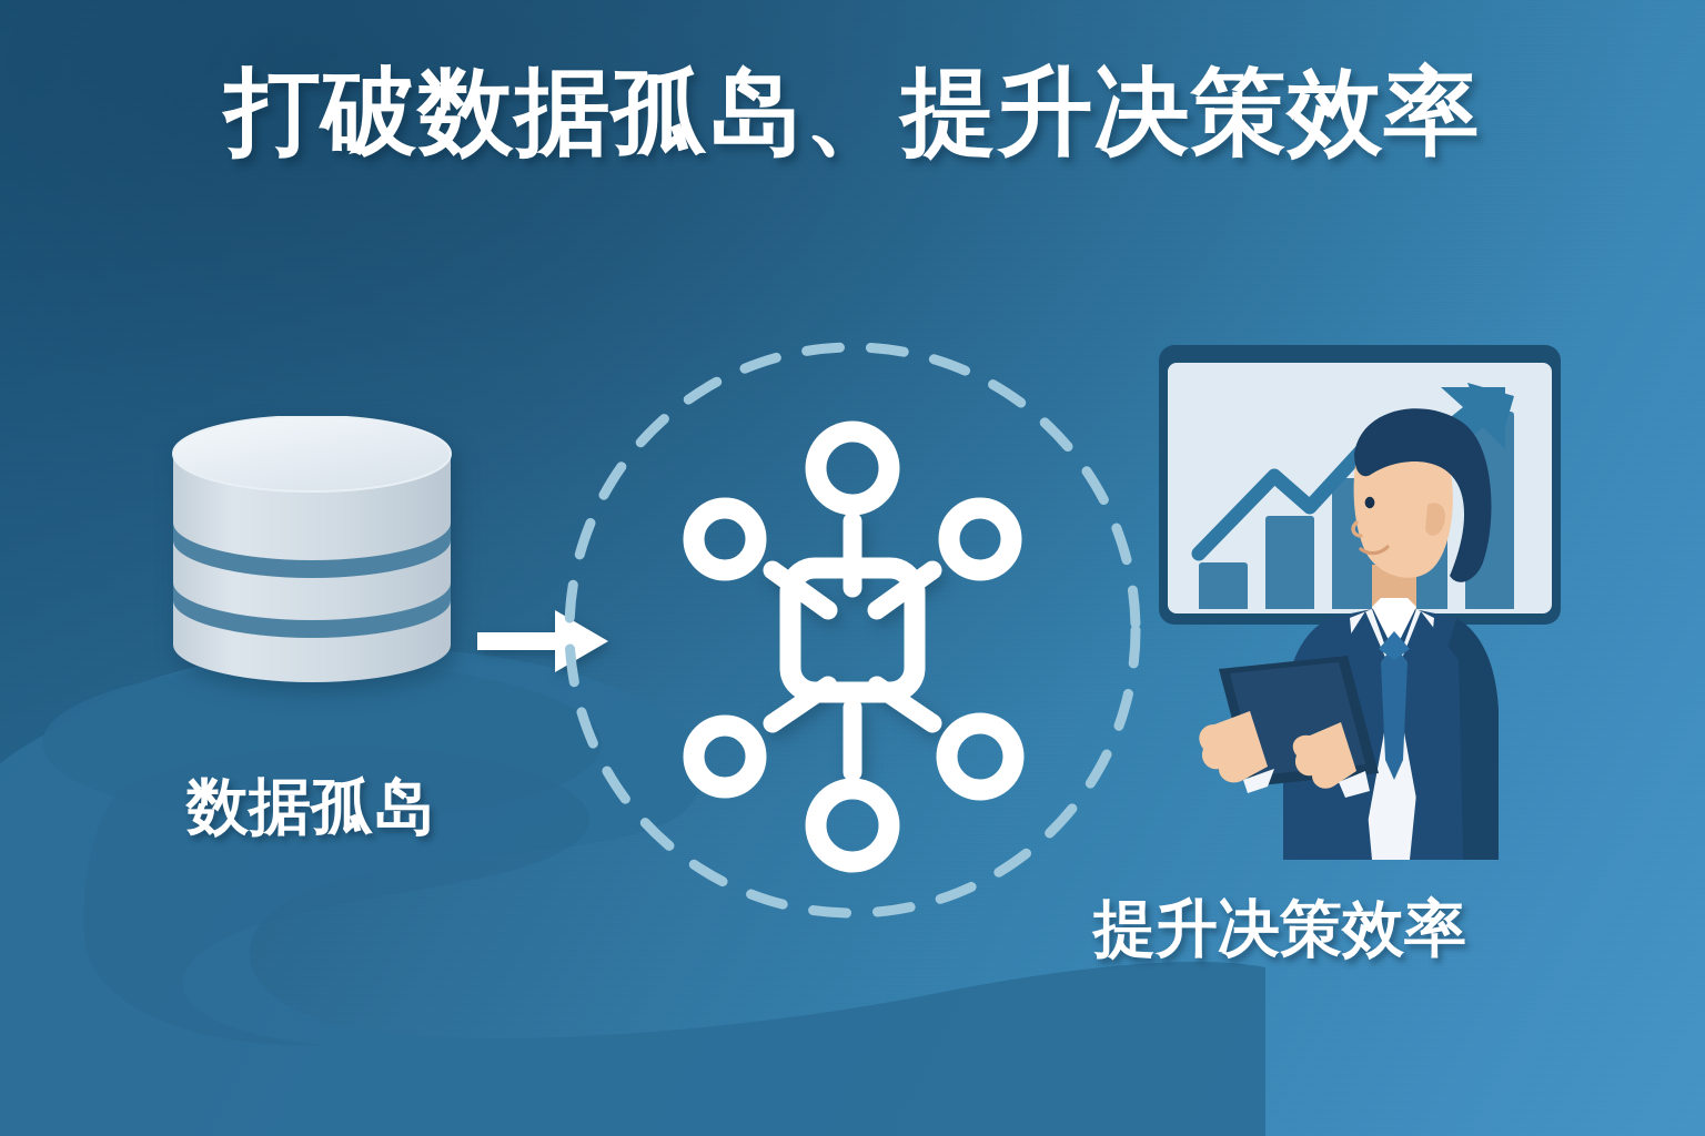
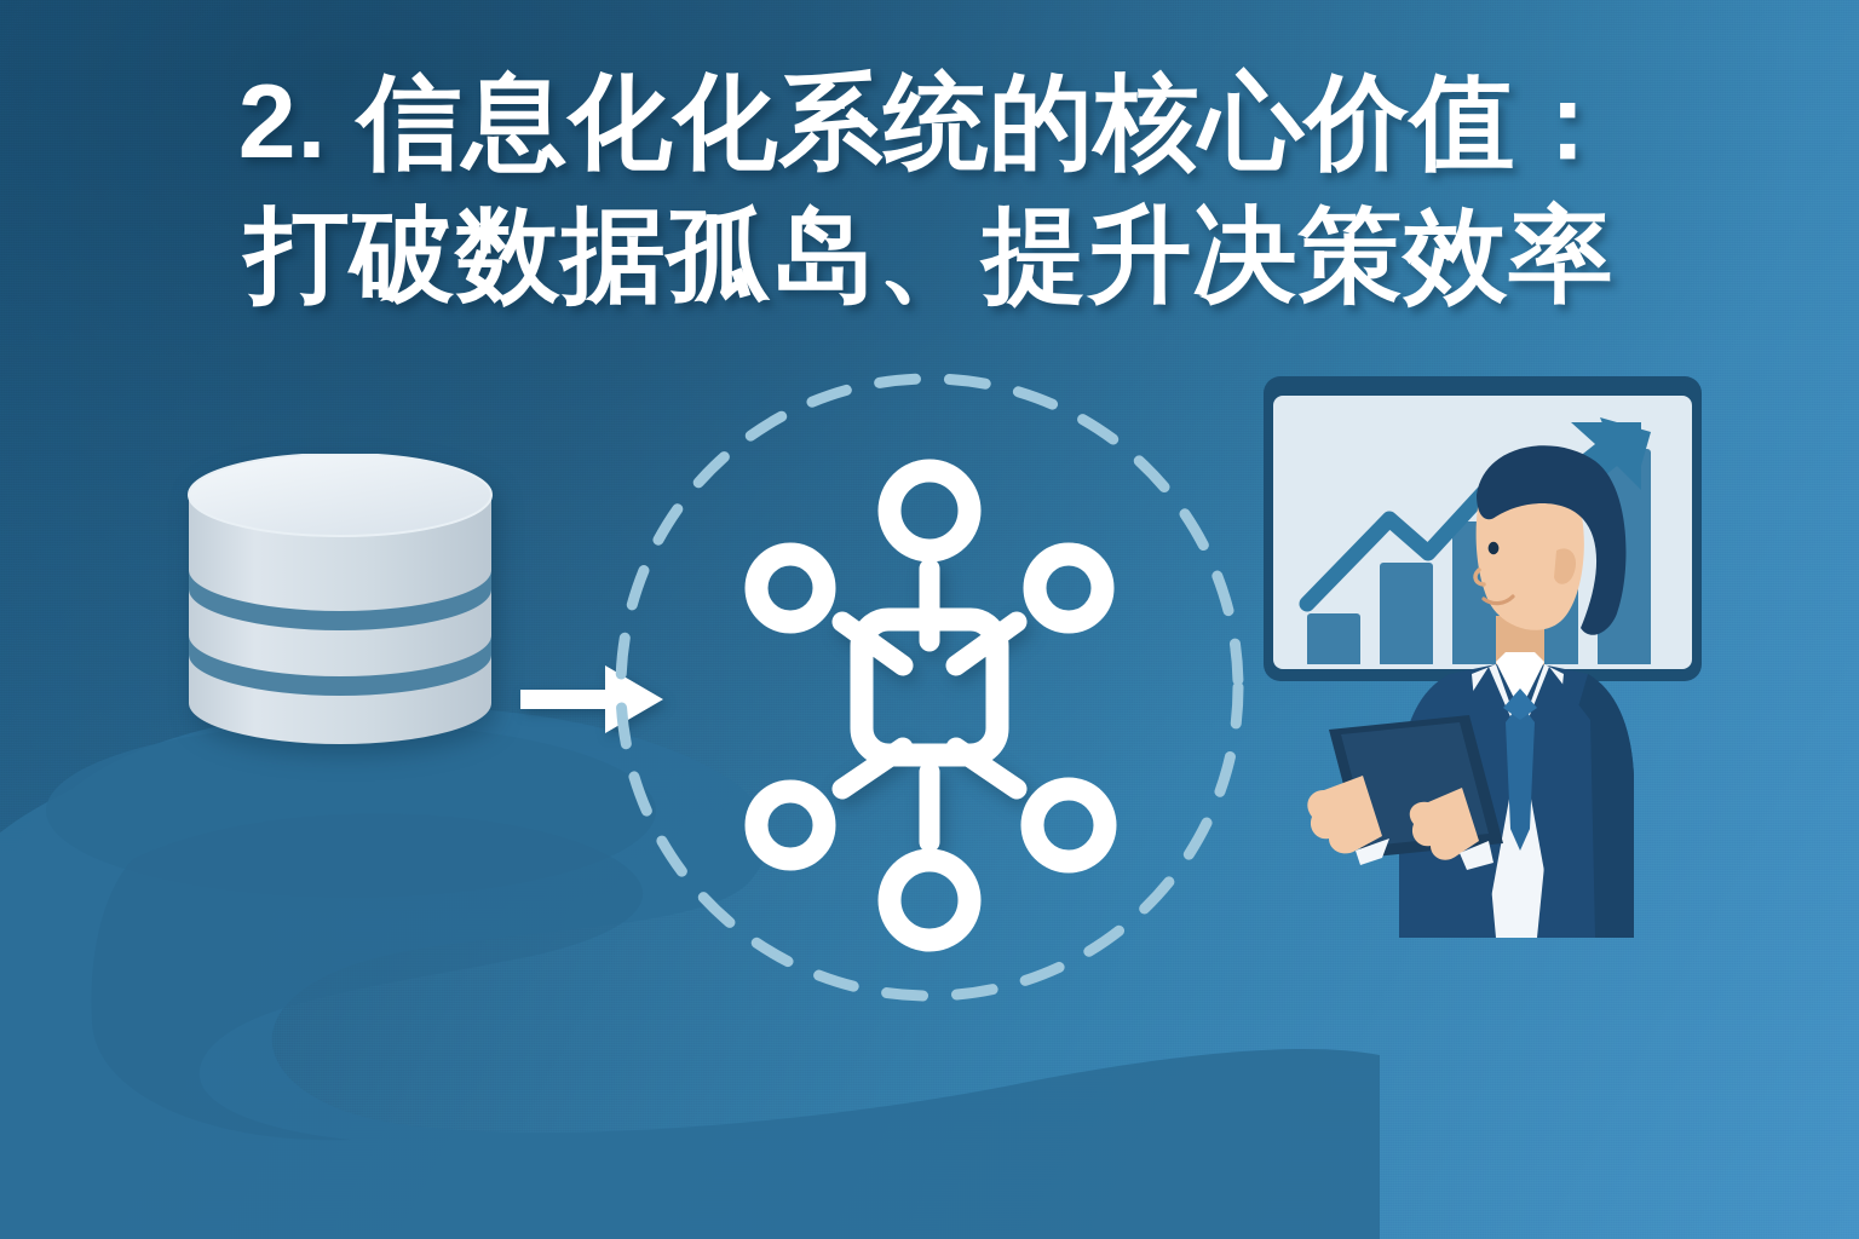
+ 2. 信息化化系统的核心价值：
  打破数据孤岛、提升决策效率
- 数据孤岛
- 提升决策效率
